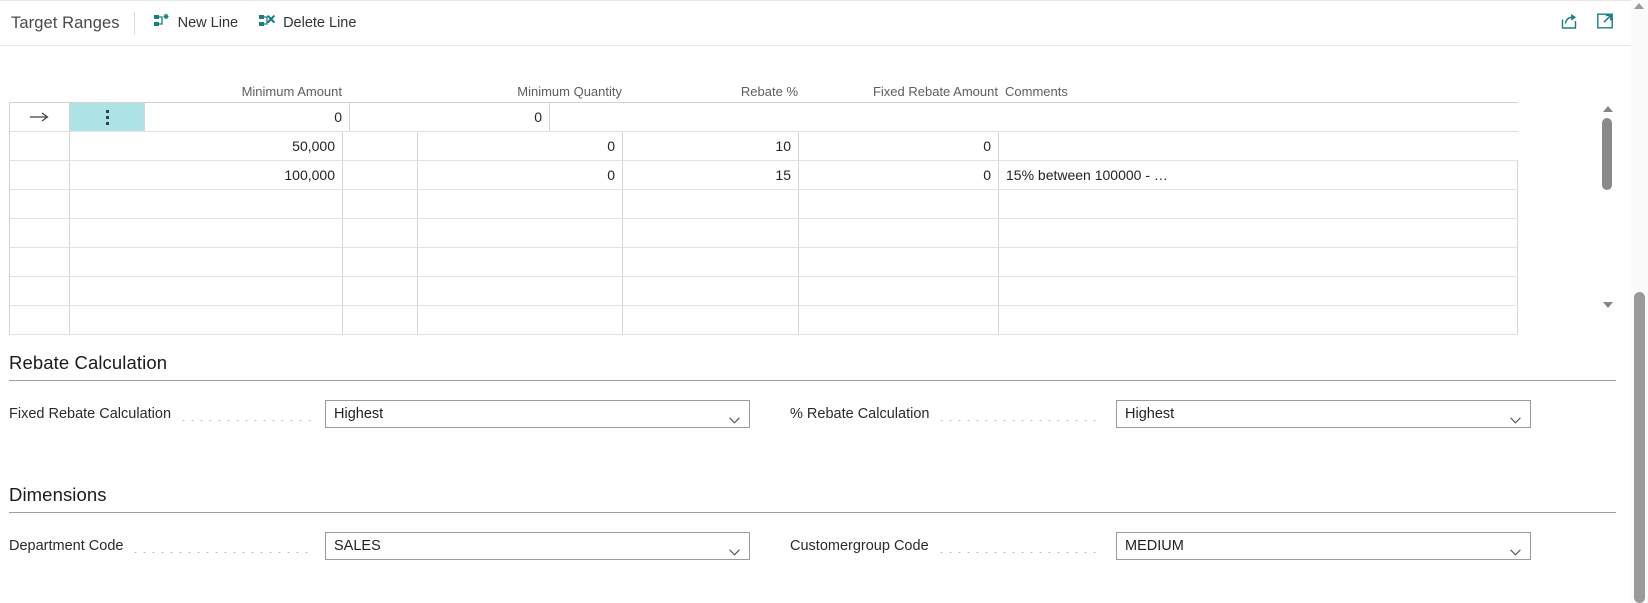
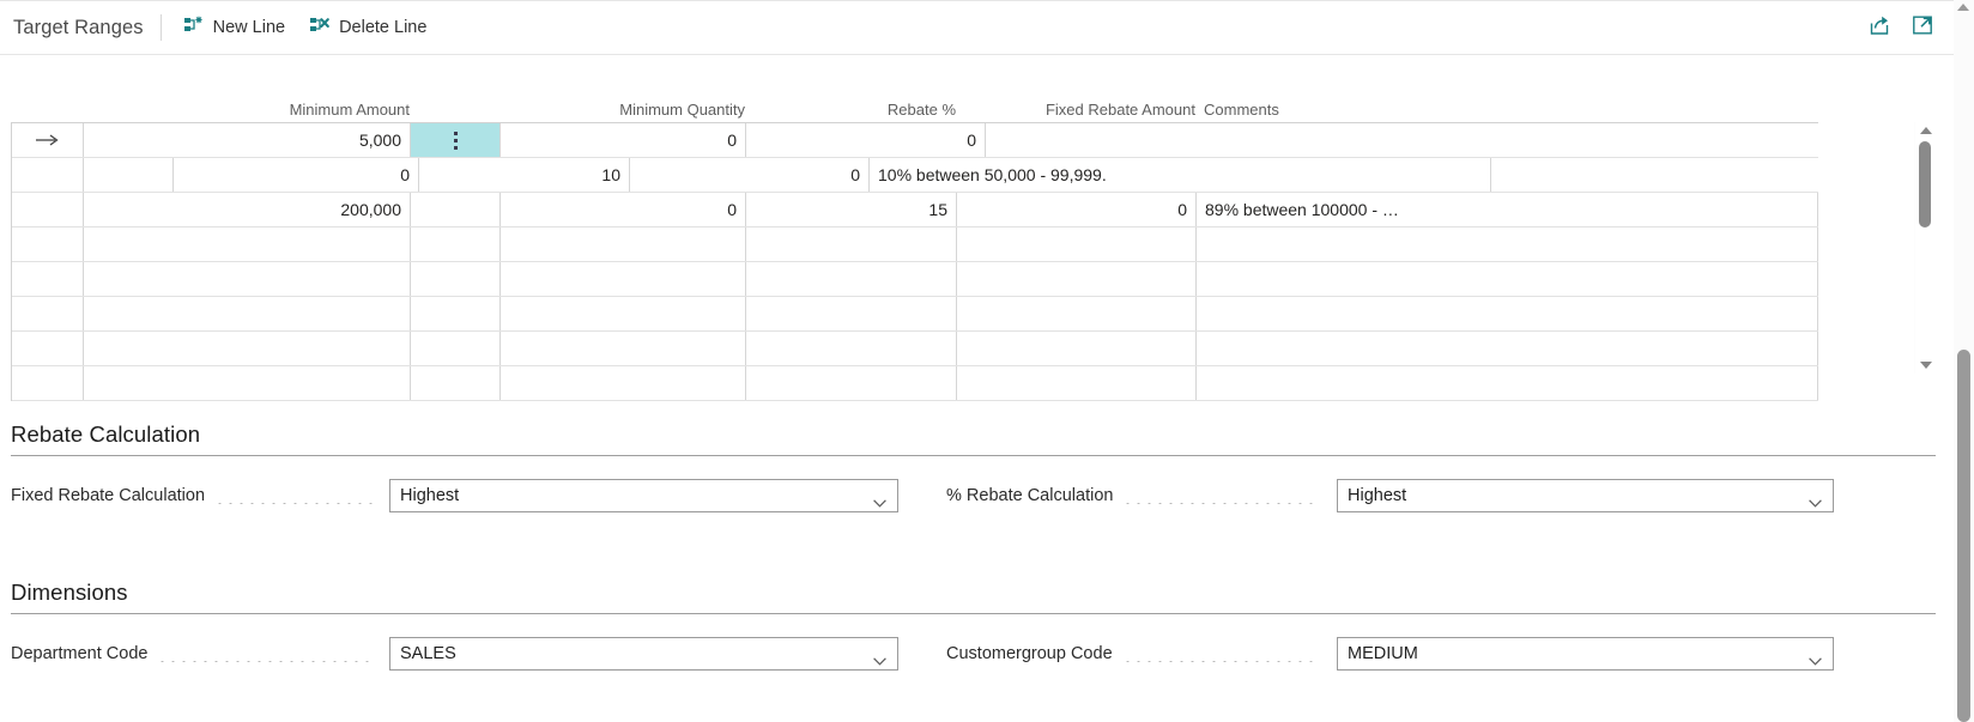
  Target Ranges
  New Line
  Delete Line
  Minimum Amount
  Minimum Quantity
  Rebate %
  Fixed Rebate Amount
  Comments
+ 5,000
  0
  0
- 50,000
  0
  10
  0
+ 10% between 50,000 - 99,999.
- 100,000
+ 200,000
  0
  15
  0
- 15% between 100000 - …
+ 89% between 100000 - …
  Rebate Calculation
  Fixed Rebate Calculation
  Highest
  % Rebate Calculation
  Highest
  Dimensions
  Department Code
  SALES
  Customergroup Code
  MEDIUM
